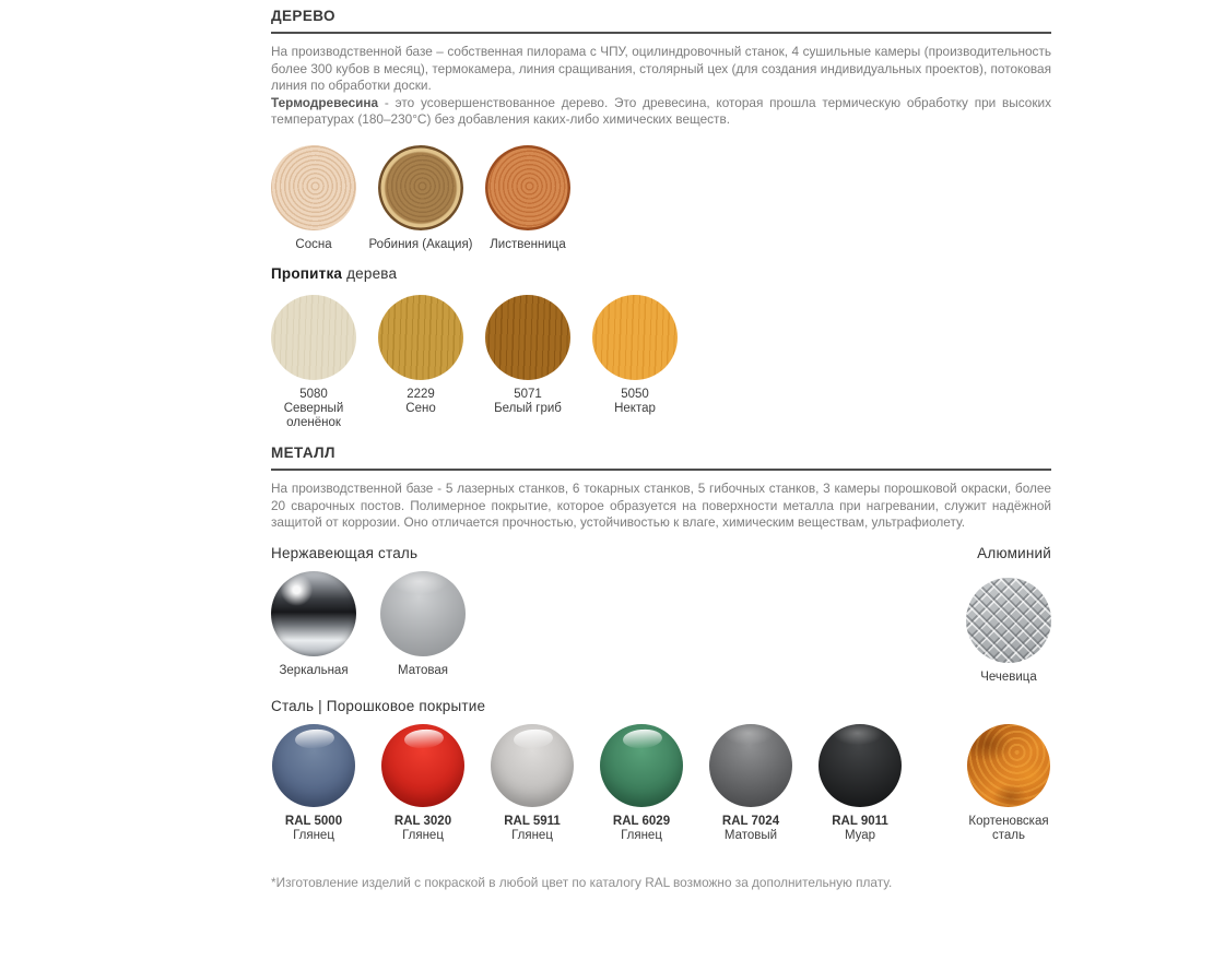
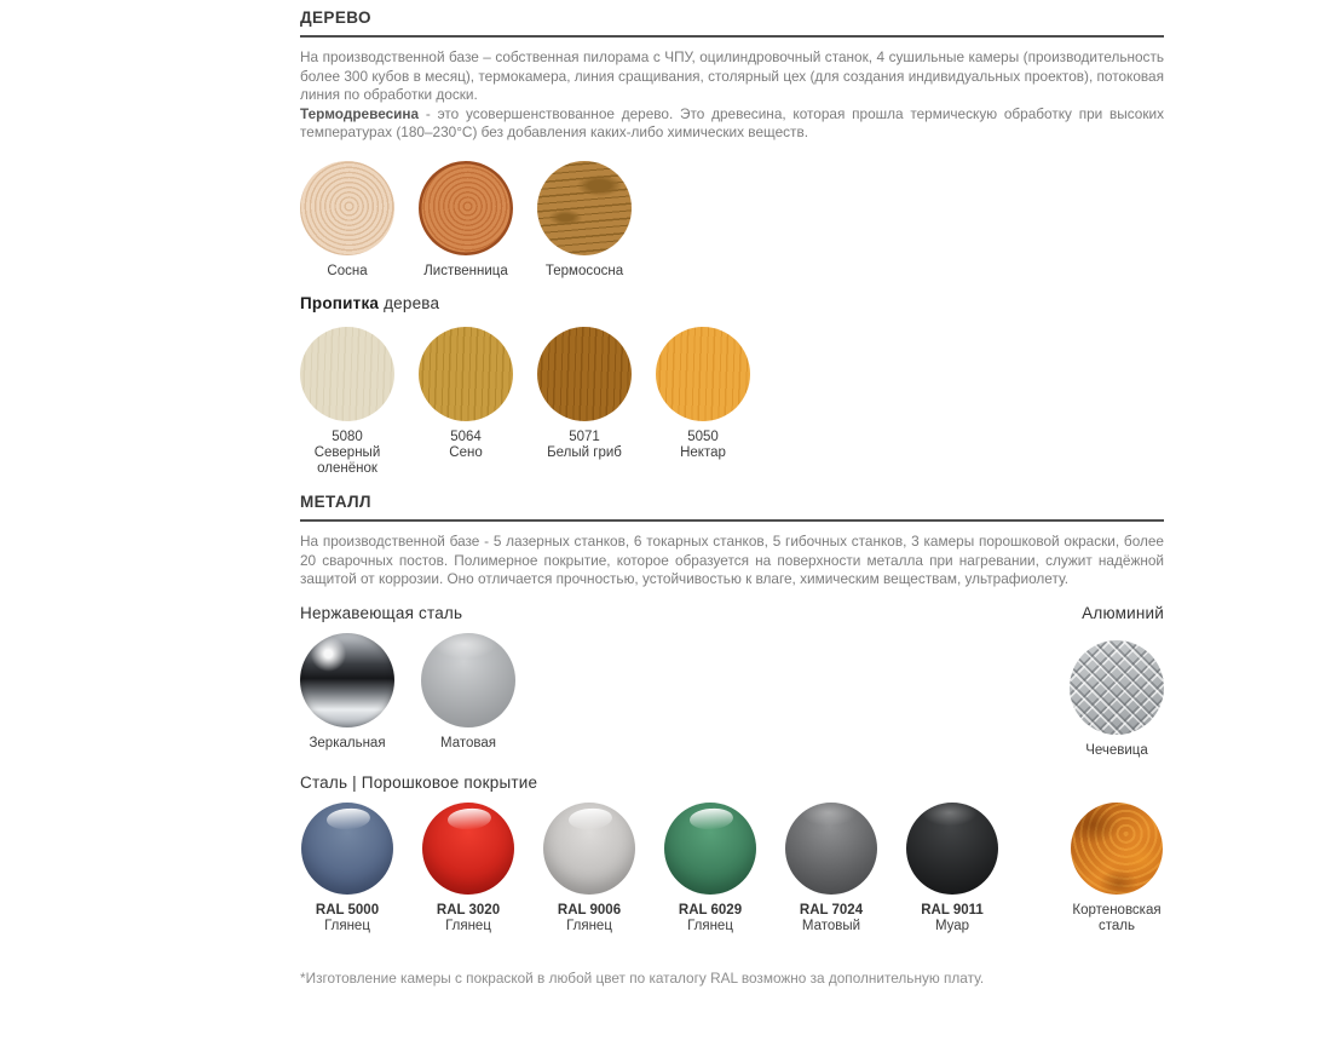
  ДЕРЕВО
  На производственной базе – собственная пилорама с ЧПУ, оцилиндровочный станок, 4 сушильные камеры (производительность более 300 кубов в месяц), термокамера, линия сращивания, столярный цех (для создания индивидуальных проектов), потоковая линия по обработки доски.
  Термодревесина - это усовершенствованное дерево. Это древесина, которая прошла термическую обработку при высоких температурах (180–230°С) без добавления каких-либо химических веществ.
  Сосна
- Робиния (Акация)
  Лиственница
+ Термососна
  Пропитка дерева
  5080
  Северный оленёнок
- 2229
+ 5064
  Сено
  5071
  Белый гриб
  5050
  Нектар
  МЕТАЛЛ
  На производственной базе - 5 лазерных станков, 6 токарных станков, 5 гибочных станков, 3 камеры порошковой окраски, более 20 сварочных постов. Полимерное покрытие, которое образуется на поверхности металла при нагревании, служит надёжной защитой от коррозии. Оно отличается прочностью, устойчивостью к влаге, химическим веществам, ультрафиолету.
  Нержавеющая сталь
  Алюминий
  Зеркальная
  Матовая
  Чечевица
  Сталь | Порошковое покрытие
  RAL 5000
  Глянец
  RAL 3020
  Глянец
- RAL 5911
+ RAL 9006
  Глянец
  RAL 6029
  Глянец
  RAL 7024
  Матовый
  RAL 9011
  Муар
  Кортеновская сталь
- *Изготовление изделий с покраской в любой цвет по каталогу RAL возможно за дополнительную плату.
+ *Изготовление камеры с покраской в любой цвет по каталогу RAL возможно за дополнительную плату.
